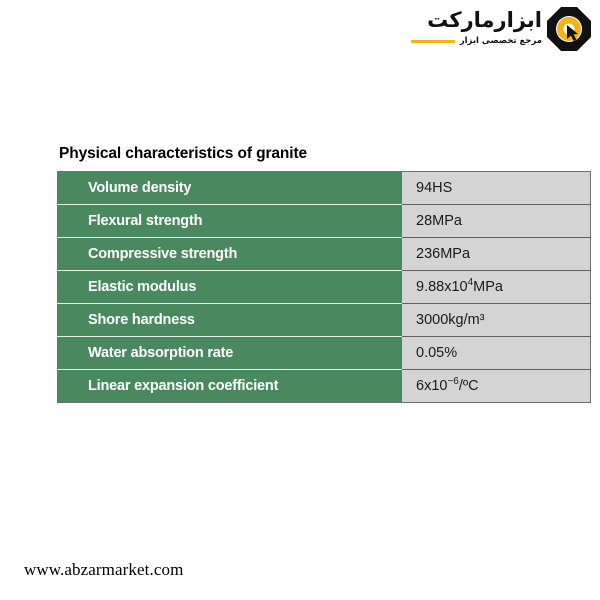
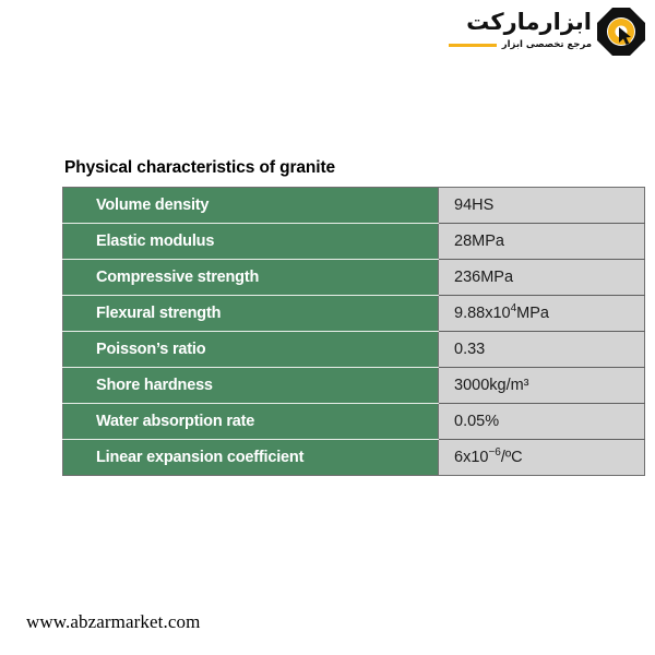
  ابزارمارکت
  مرجع تخصصی ابزار
  Physical characteristics of granite
  Volume density	94HS
- Flexural strength	28MPa
+ Elastic modulus	28MPa
  Compressive strength	236MPa
- Elastic modulus	9.88x104MPa
+ Flexural strength	9.88x104MPa
+ Poisson’s ratio	0.33
  Shore hardness	3000kg/m³
  Water absorption rate	0.05%
  Linear expansion coefficient	6x10−6/ºC
  www.abzarmarket.com
